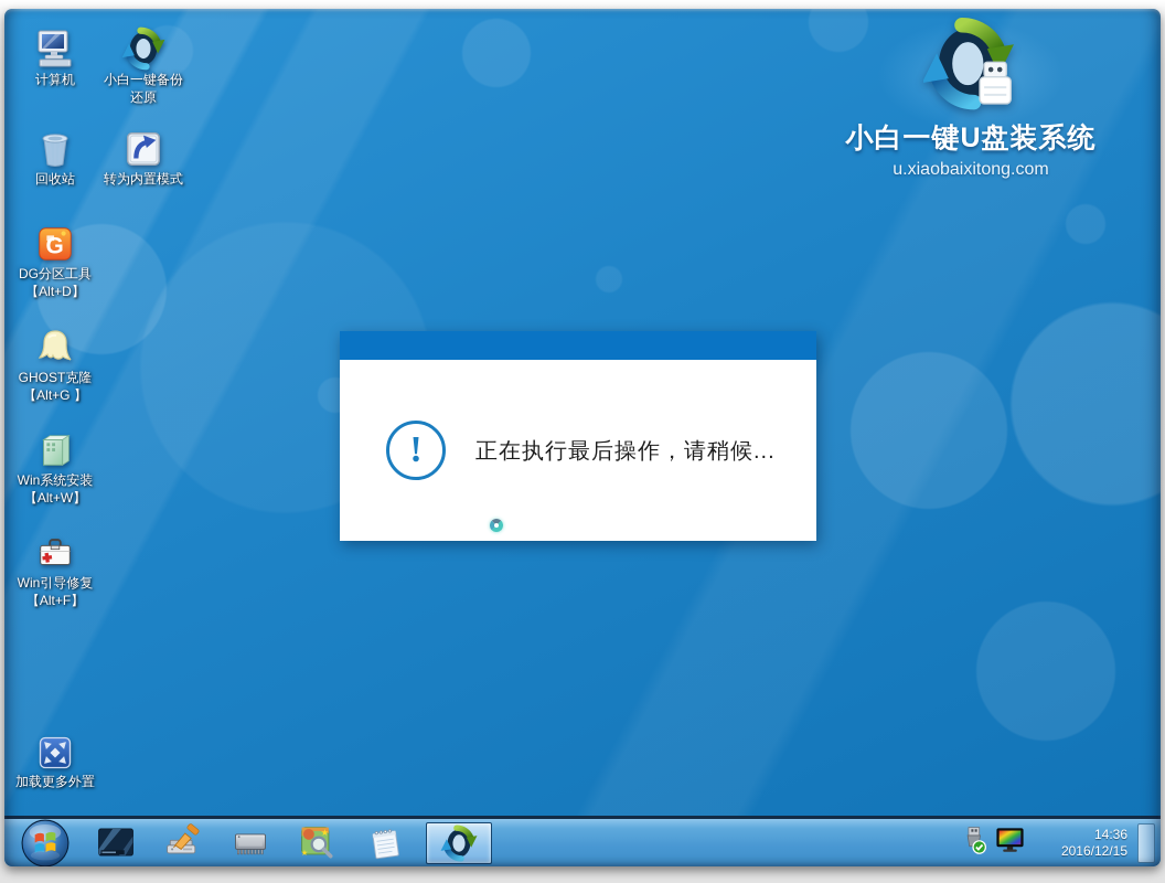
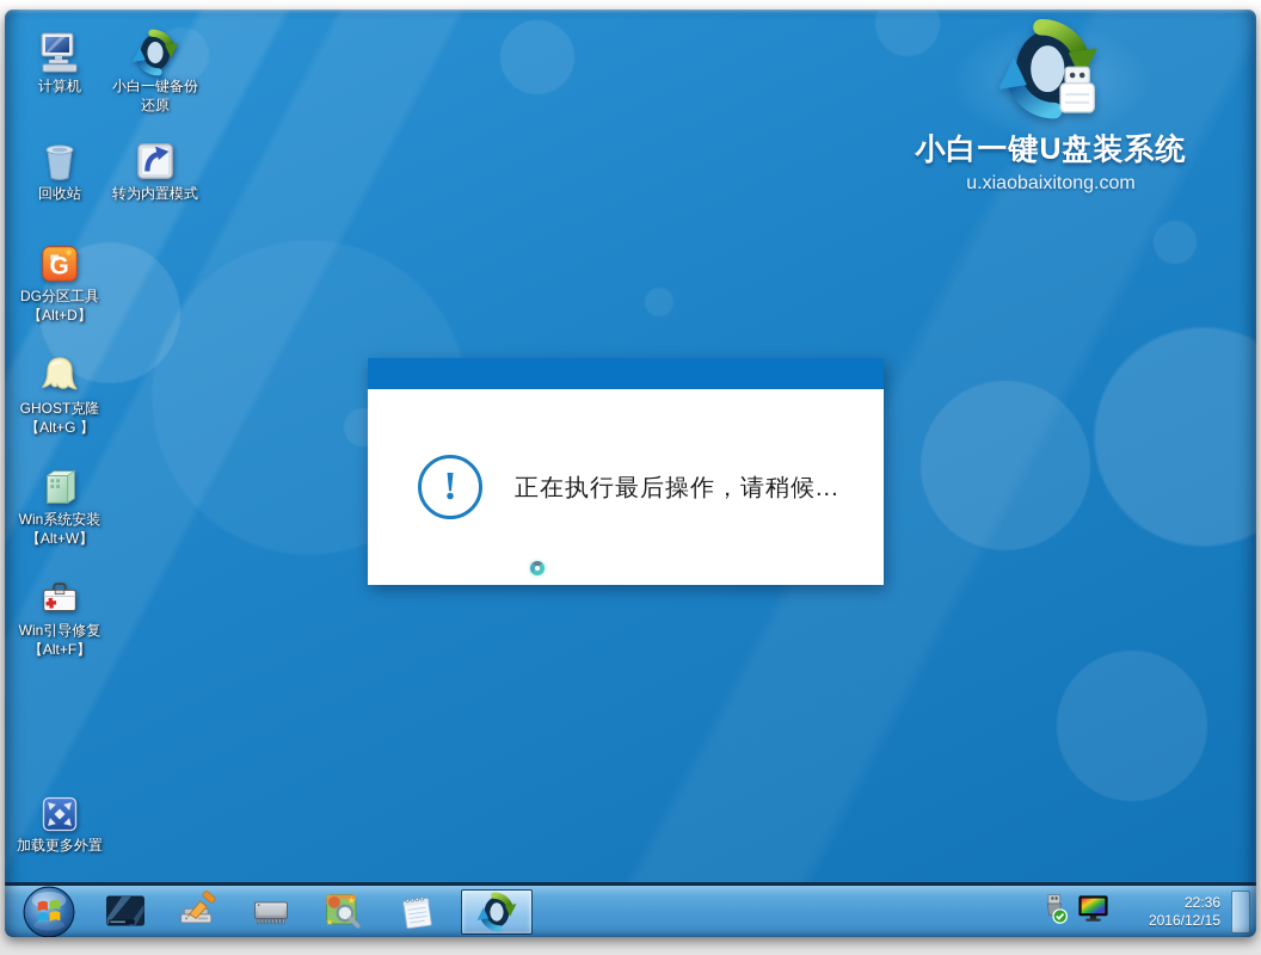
  计算机
  小白一键备份
  还原
  回收站
  转为内置模式
  G
  DG分区工具
  【Alt+D】
  GHOST克隆
  【Alt+G 】
  Win系统安装
  【Alt+W】
  Win引导修复
  【Alt+F】
  加载更多外置
  小白一键U盘装系统
  u.xiaobaixitong.com
  !
  正在执行最后操作，请稍候...
  ★
  ★
- 14:36
+ 22:36
  2016/12/15
